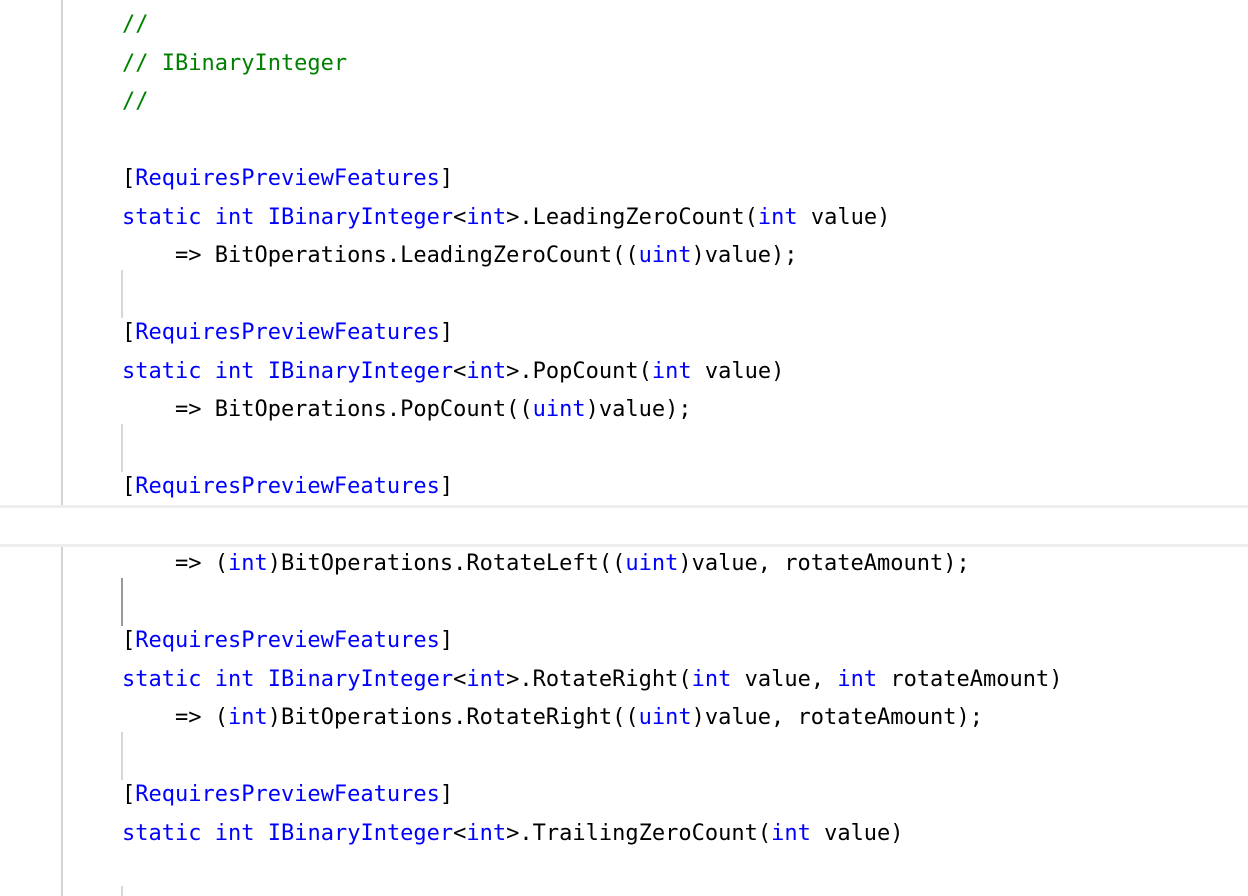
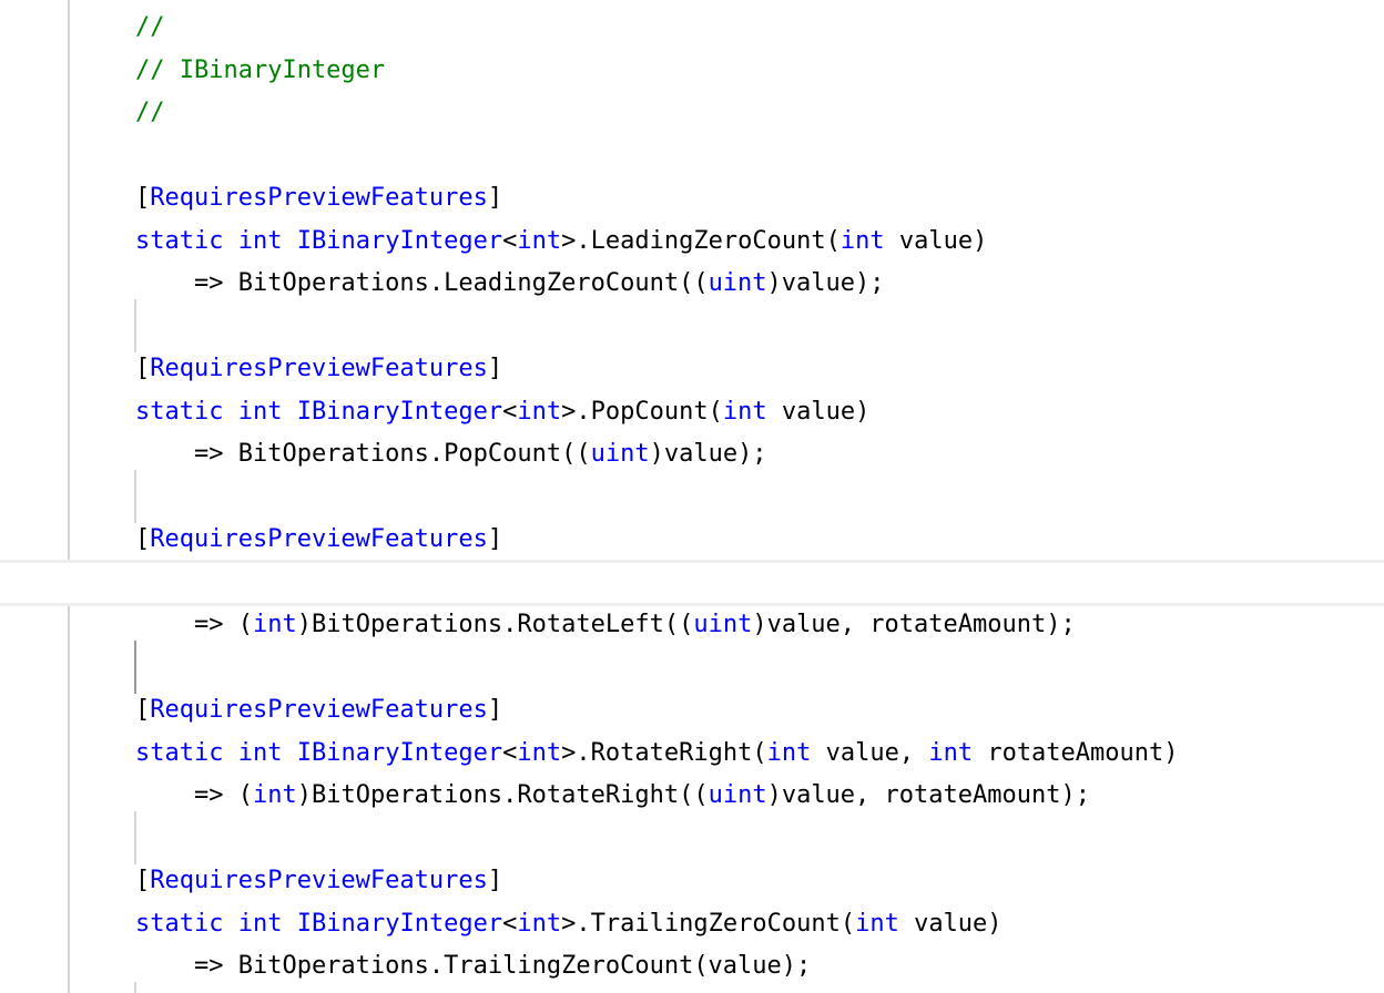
  //
  // IBinaryInteger
  //
  [RequiresPreviewFeatures]
  static int IBinaryInteger<int>.LeadingZeroCount(int value)
  => BitOperations.LeadingZeroCount((uint)value);
  [RequiresPreviewFeatures]
  static int IBinaryInteger<int>.PopCount(int value)
  => BitOperations.PopCount((uint)value);
  [RequiresPreviewFeatures]
  => (int)BitOperations.RotateLeft((uint)value, rotateAmount);
  [RequiresPreviewFeatures]
  static int IBinaryInteger<int>.RotateRight(int value, int rotateAmount)
  => (int)BitOperations.RotateRight((uint)value, rotateAmount);
  [RequiresPreviewFeatures]
  static int IBinaryInteger<int>.TrailingZeroCount(int value)
+ => BitOperations.TrailingZeroCount(value);
